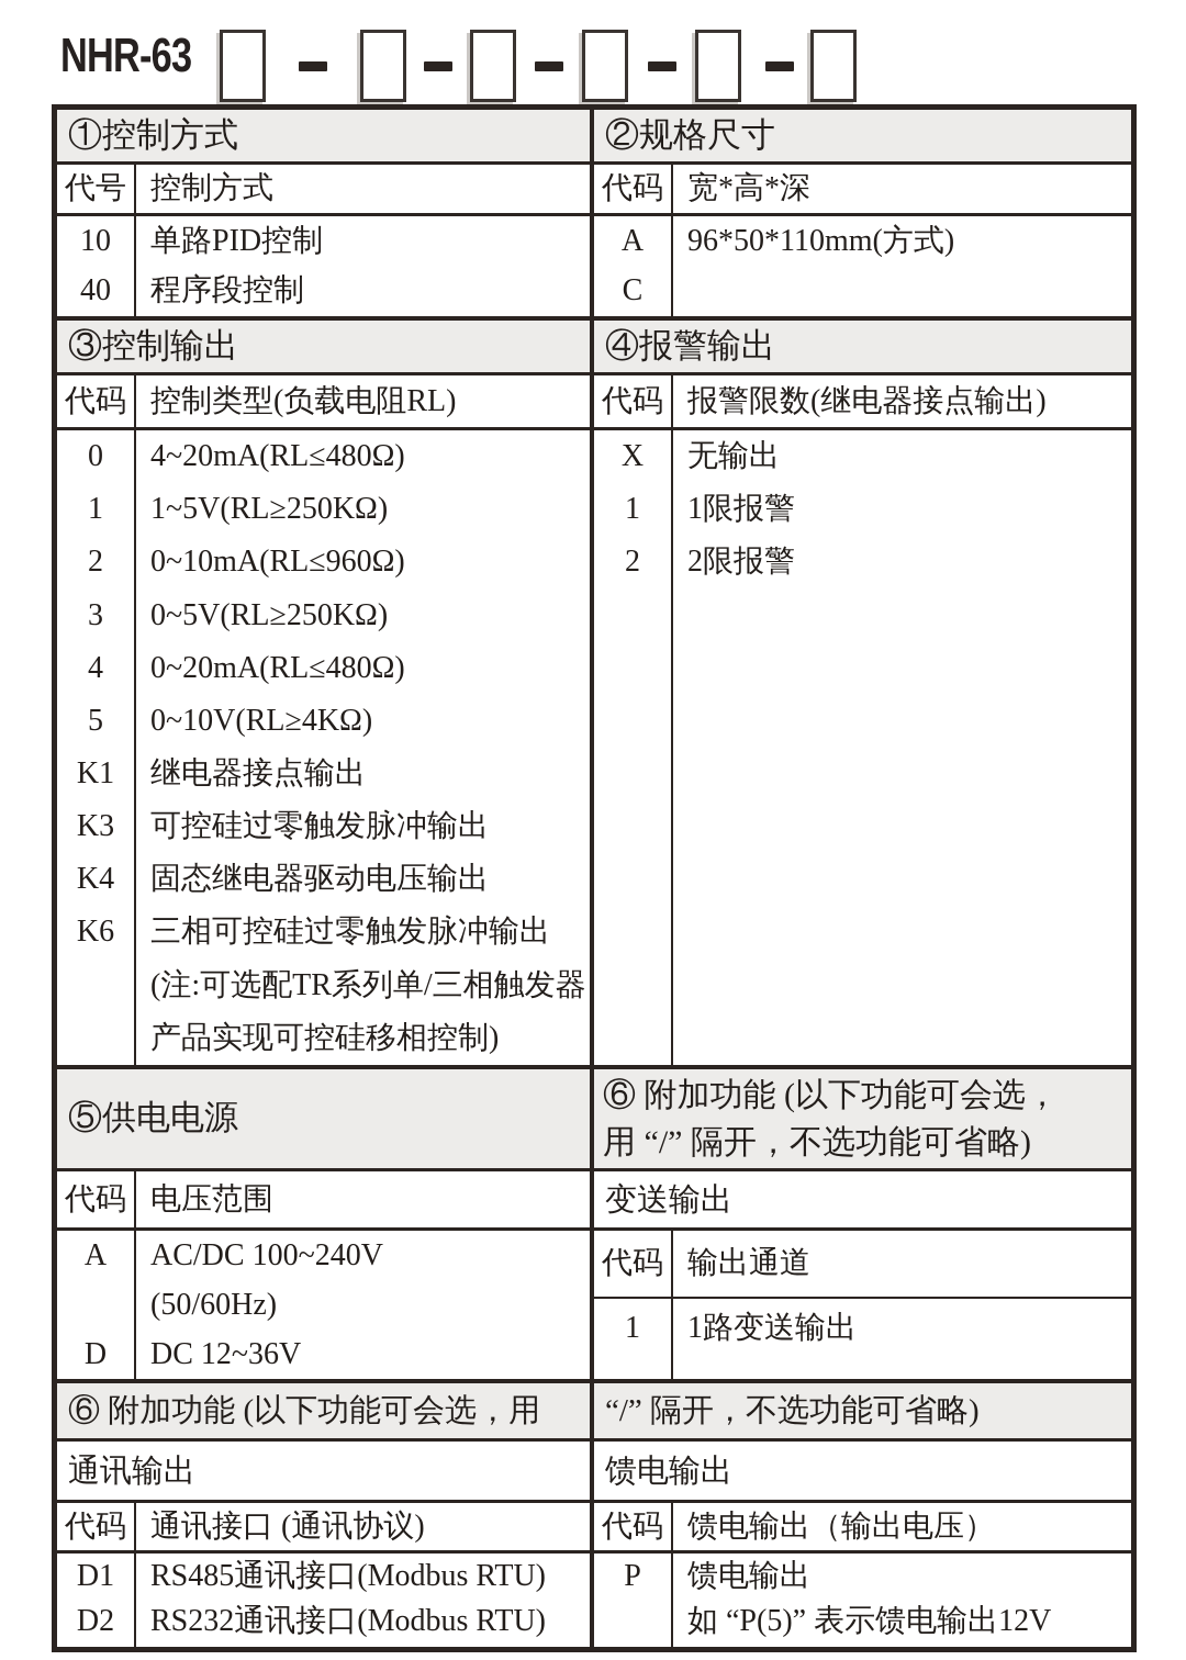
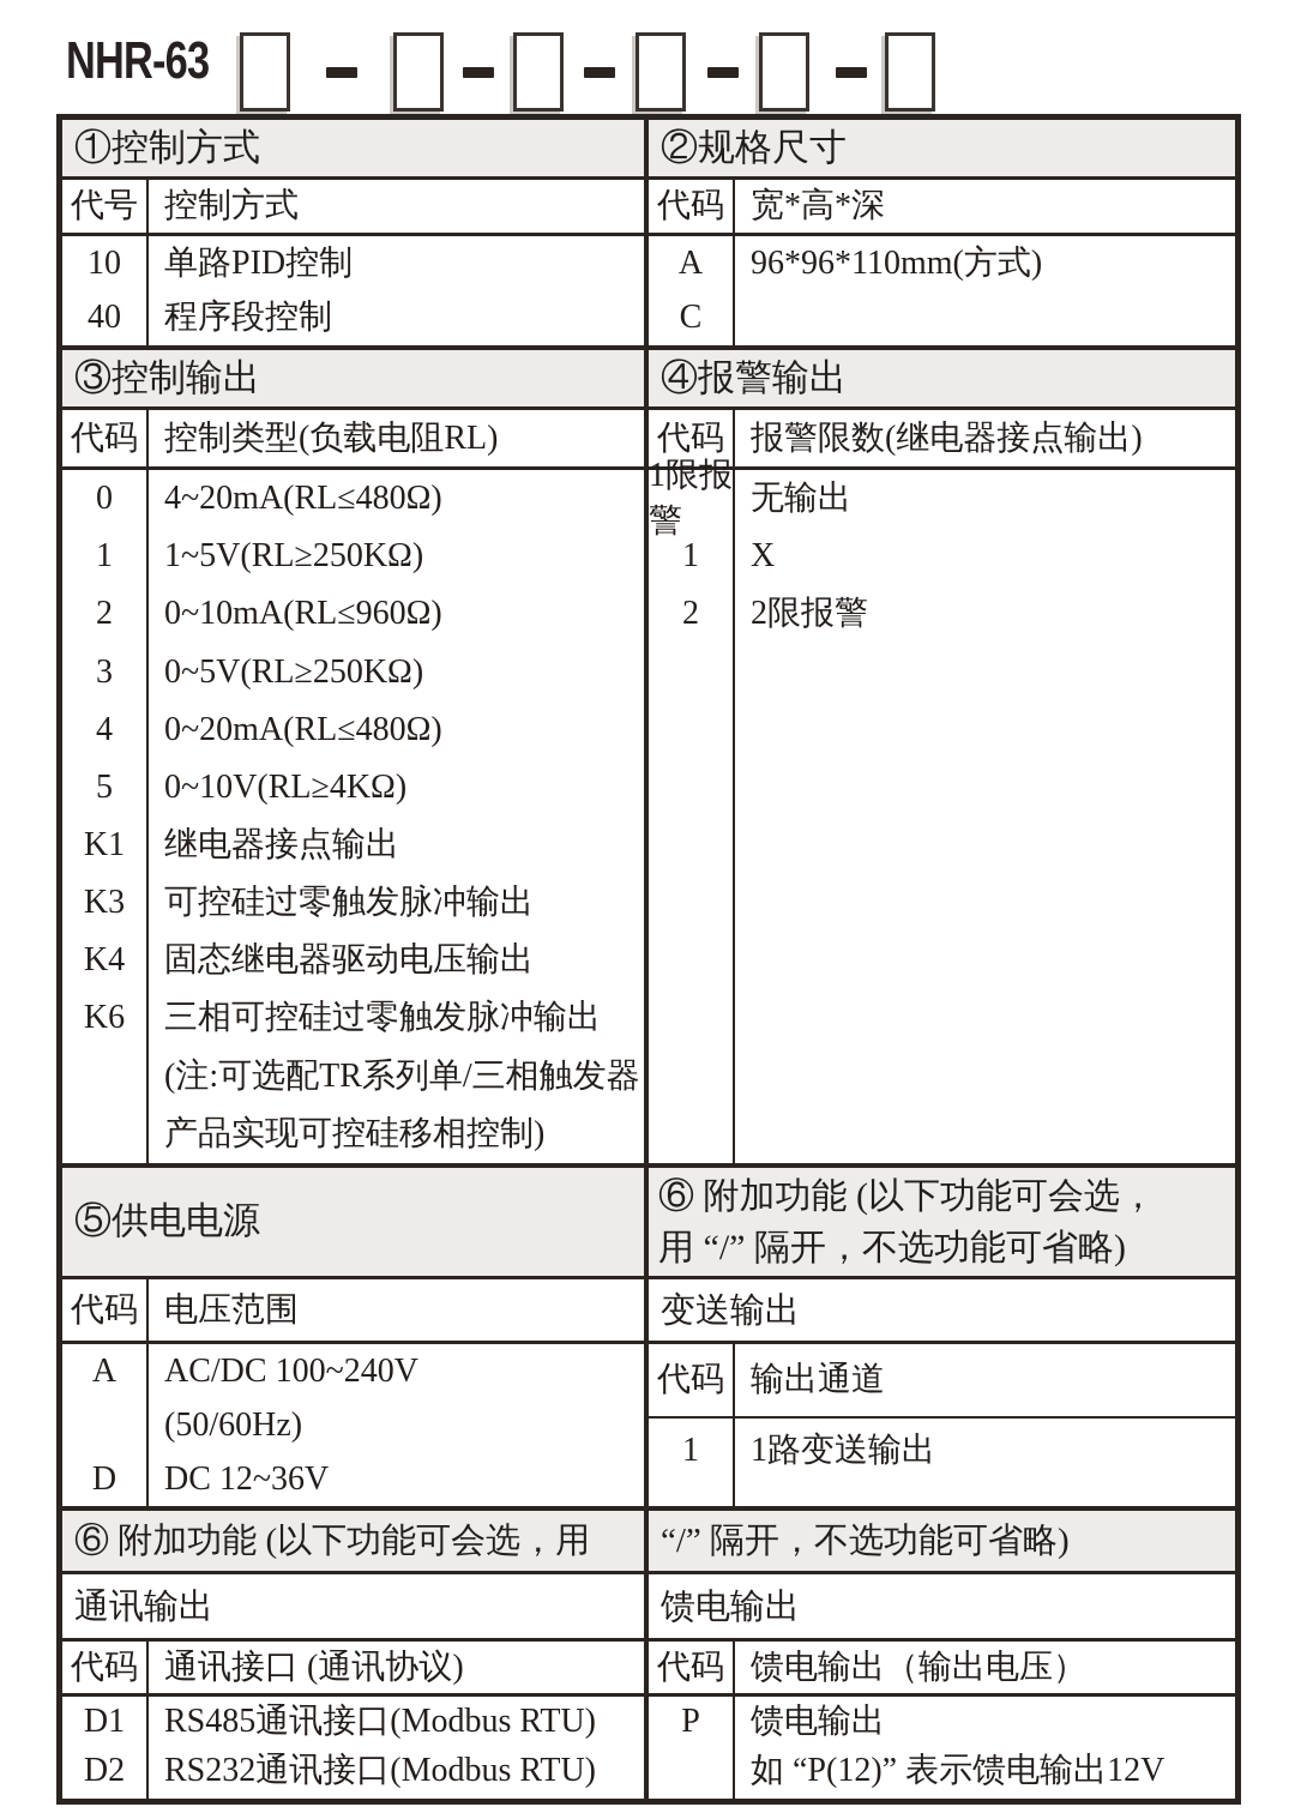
  NHR-63
  ①控制方式
  ②规格尺寸
  代号
  控制方式
  代码
  宽*高*深
  10
  40
  单路PID控制
  程序段控制
  A
  C
- 96*50*110mm(方式)
+ 96*96*110mm(方式)
  ③控制输出
  ④报警输出
  代码
  控制类型(负载电阻RL)
  代码
  报警限数(继电器接点输出)
  0
  1
  2
  3
  4
  5
  K1
  K3
  K4
  K6
  4~20mA(RL≤480Ω)
  1~5V(RL≥250KΩ)
  0~10mA(RL≤960Ω)
  0~5V(RL≥250KΩ)
  0~20mA(RL≤480Ω)
  0~10V(RL≥4KΩ)
  继电器接点输出
  可控硅过零触发脉冲输出
  固态继电器驱动电压输出
  三相可控硅过零触发脉冲输出
  (注:可选配TR系列单/三相触发器
  产品实现可控硅移相控制)
- X
+ 1限报警
  1
  2
  无输出
- 1限报警
+ X
  2限报警
  ⑤供电电源
  ⑥ 附加功能 (以下功能可会选，
  用 “/” 隔开，不选功能可省略)
  代码
  电压范围
  变送输出
  A
  D
  AC/DC 100~240V
  (50/60Hz)
  DC 12~36V
  代码
  输出通道
  1
  1路变送输出
  ⑥ 附加功能 (以下功能可会选，用
  “/” 隔开，不选功能可省略)
  通讯输出
  馈电输出
  代码
  通讯接口 (通讯协议)
  代码
  馈电输出（输出电压）
  D1
  D2
  RS485通讯接口(Modbus RTU)
  RS232通讯接口(Modbus RTU)
  P
  馈电输出
- 如 “P(5)” 表示馈电输出12V
+ 如 “P(12)” 表示馈电输出12V
